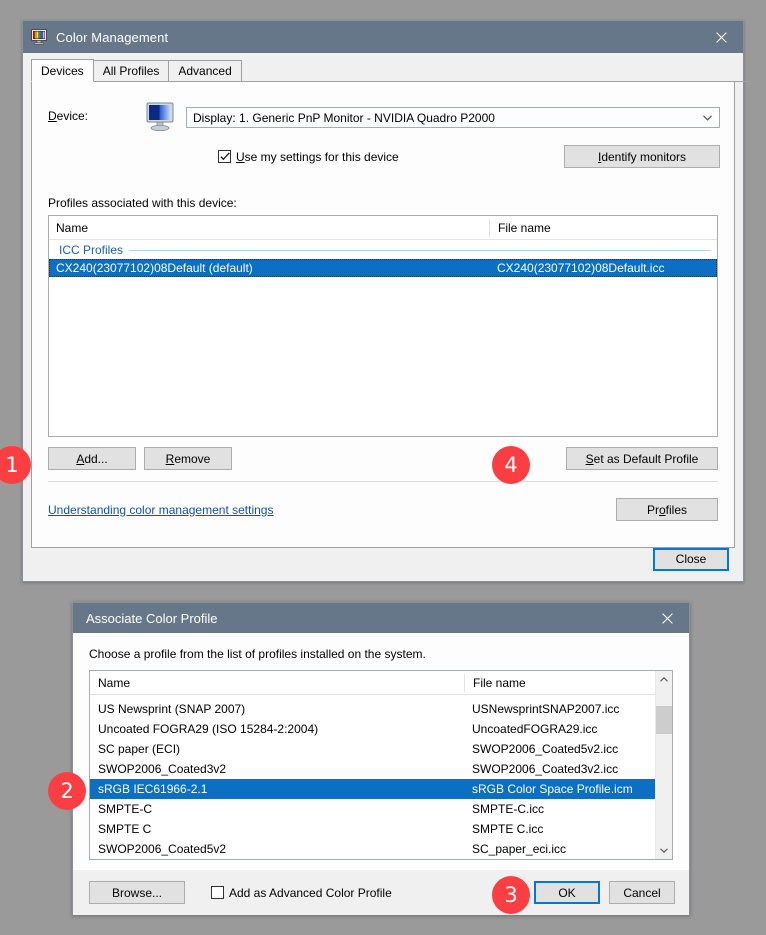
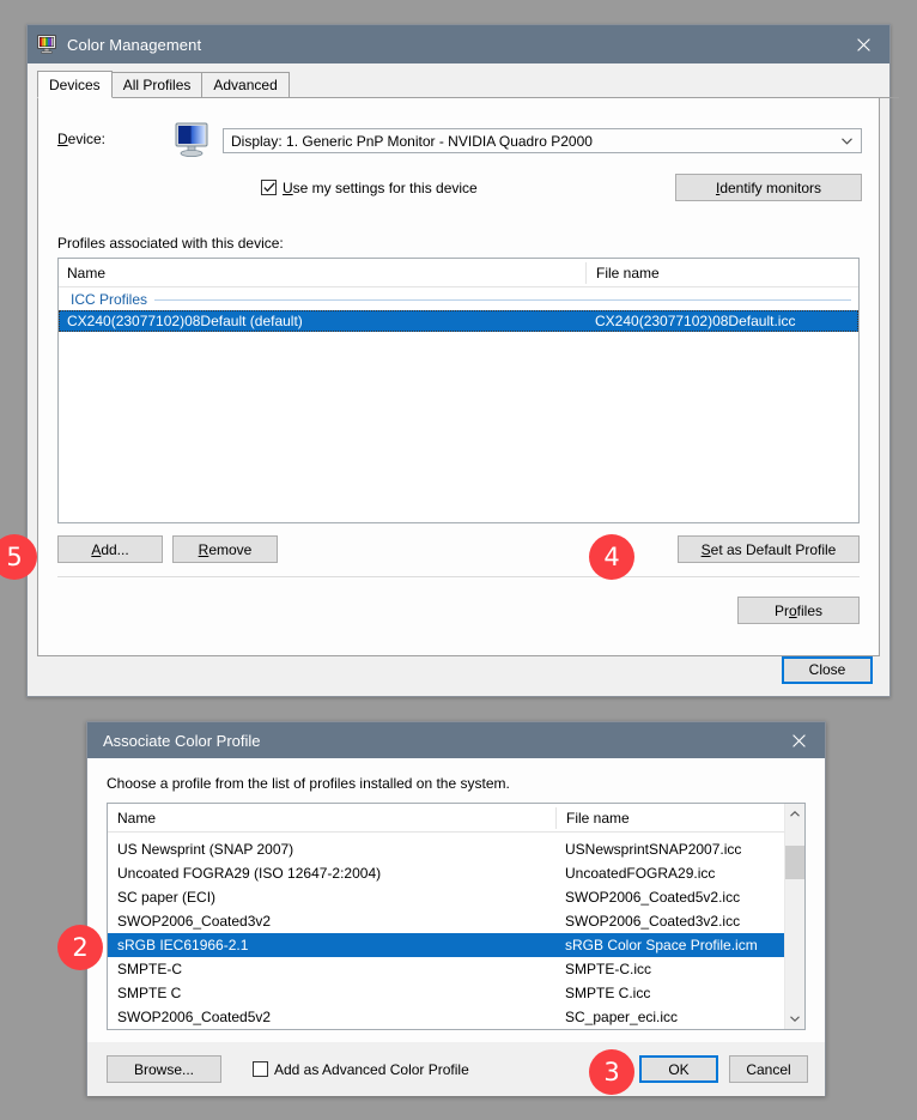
  Color Management
  Devices
  All Profiles
  Advanced
  Device:
  Display: 1. Generic PnP Monitor - NVIDIA Quadro P2000
  Use my settings for this device
  I
  dentify monitors
  Profiles associated with this device:
  Name
  File name
  ICC Profiles
  CX240(23077102)08Default (default)
  CX240(23077102)08Default.icc
  A
  dd...
  R
  emove
  S
  et as Default Profile
- Understanding color management settings
  Pr
  o
  files
  Close
  Associate Color Profile
  Choose a profile from the list of profiles installed on the system.
  Name
  File name
  US Newsprint (SNAP 2007)
  USNewsprintSNAP2007.icc
- Uncoated FOGRA29 (ISO 15284-2:2004)
+ Uncoated FOGRA29 (ISO 12647-2:2004)
  UncoatedFOGRA29.icc
  SC paper (ECI)
  SWOP2006_Coated5v2.icc
  SWOP2006_Coated3v2
  SWOP2006_Coated3v2.icc
  sRGB IEC61966-2.1
  sRGB Color Space Profile.icm
  SMPTE-C
  SMPTE-C.icc
  SMPTE C
  SMPTE C.icc
  SWOP2006_Coated5v2
  SC_paper_eci.icc
  Browse...
  Add as Advanced Color Profile
  OK
  Cancel
- 1
+ 5
  2
  3
  4
